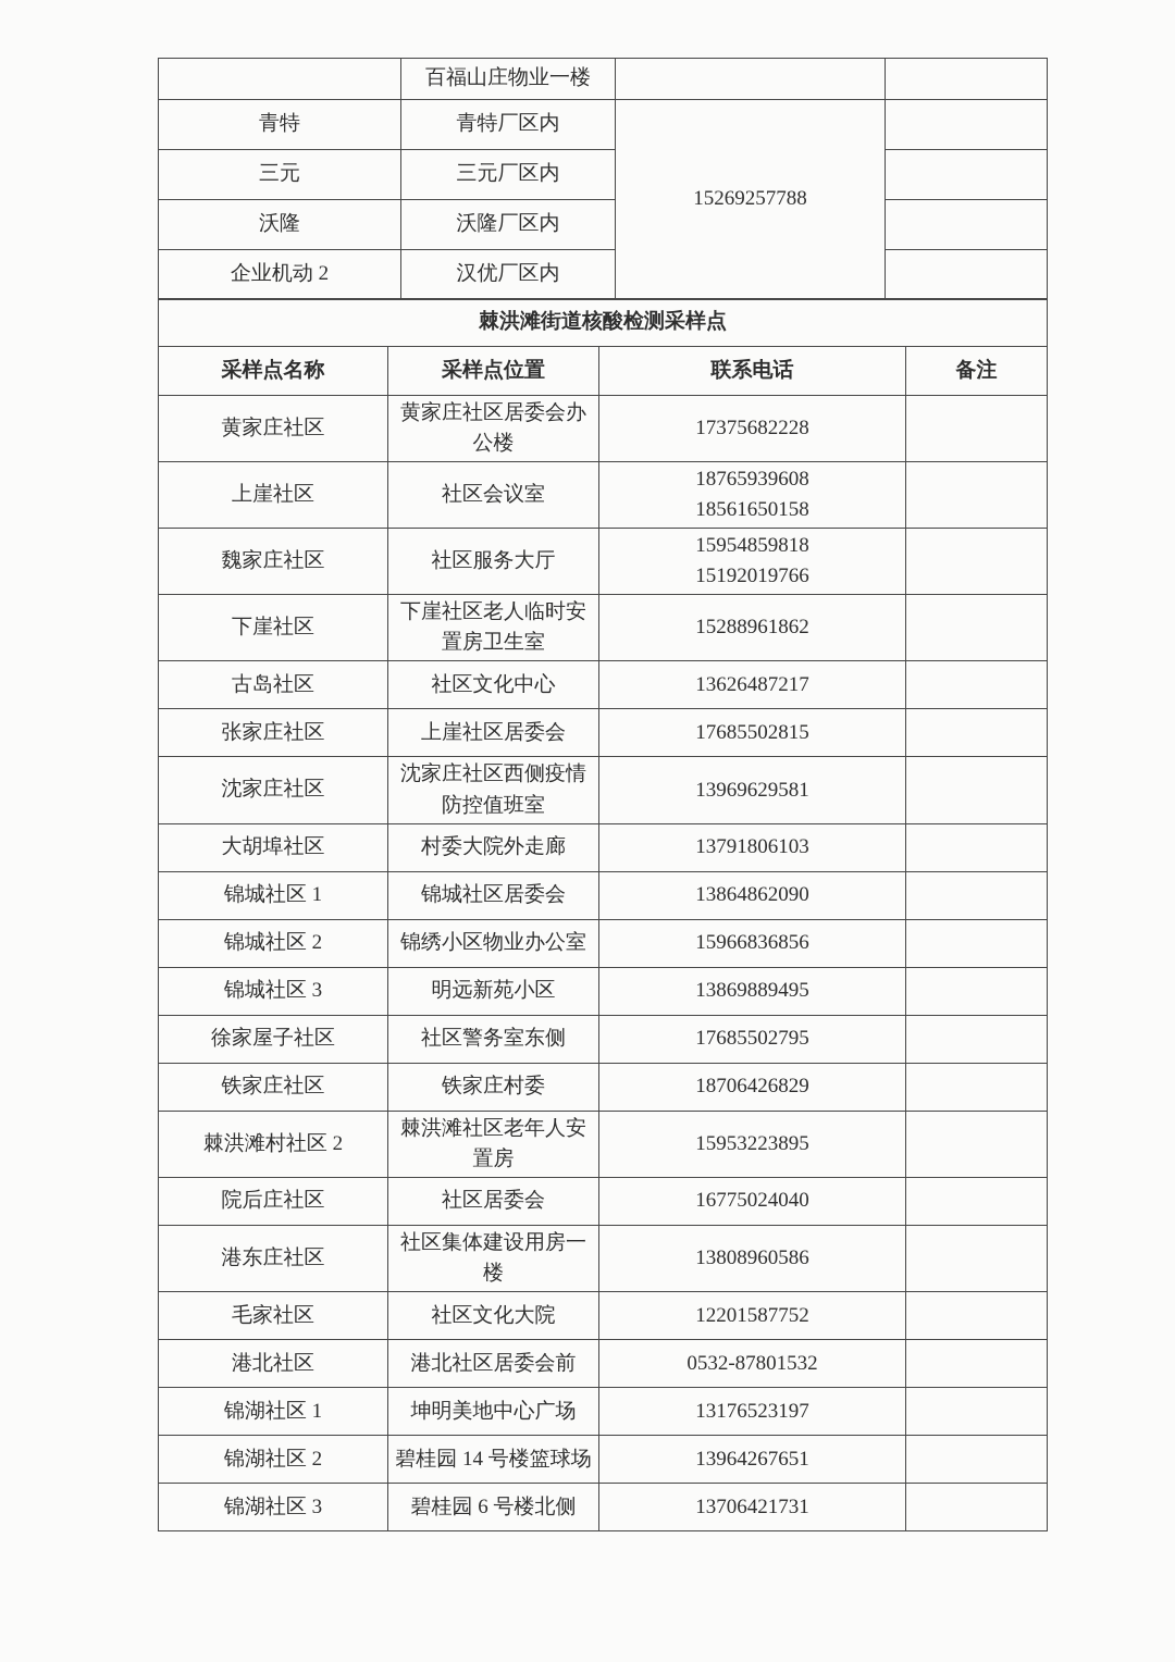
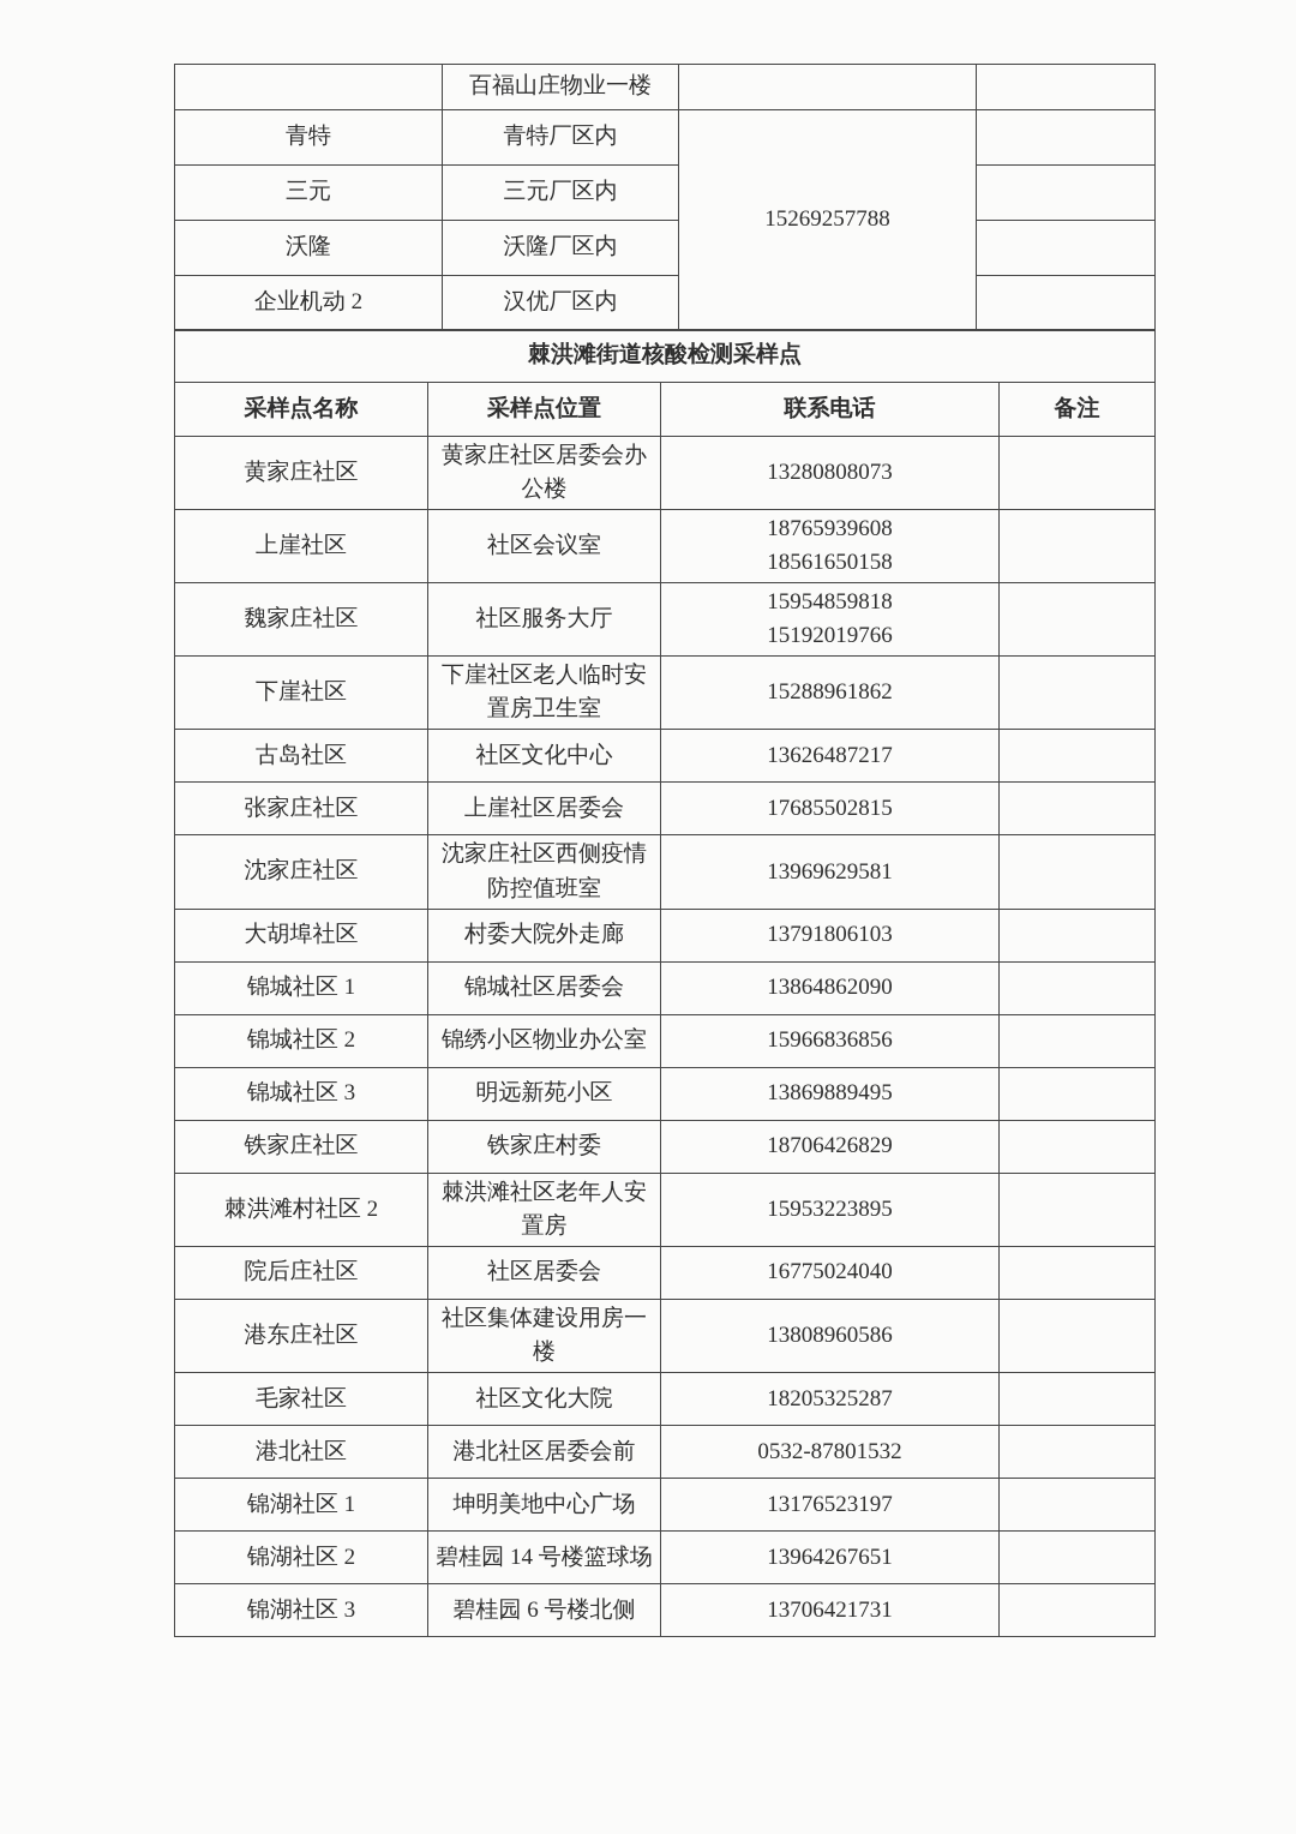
  	百福山庄物业一楼
  青特	青特厂区内	15269257788
  三元	三元厂区内
  沃隆	沃隆厂区内
  企业机动 2	汉优厂区内
  棘洪滩街道核酸检测采样点
  采样点名称	采样点位置	联系电话	备注
- 黄家庄社区	黄家庄社区居委会办公楼	17375682228
+ 黄家庄社区	黄家庄社区居委会办公楼	13280808073
  上崖社区	社区会议室	1876593960818561650158
  魏家庄社区	社区服务大厅	1595485981815192019766
  下崖社区	下崖社区老人临时安置房卫生室	15288961862
  古岛社区	社区文化中心	13626487217
  张家庄社区	上崖社区居委会	17685502815
  沈家庄社区	沈家庄社区西侧疫情防控值班室	13969629581
  大胡埠社区	村委大院外走廊	13791806103
  锦城社区 1	锦城社区居委会	13864862090
  锦城社区 2	锦绣小区物业办公室	15966836856
  锦城社区 3	明远新苑小区	13869889495
- 徐家屋子社区	社区警务室东侧	17685502795
  铁家庄社区	铁家庄村委	18706426829
  棘洪滩村社区 2	棘洪滩社区老年人安置房	15953223895
  院后庄社区	社区居委会	16775024040
  港东庄社区	社区集体建设用房一楼	13808960586
- 毛家社区	社区文化大院	12201587752
+ 毛家社区	社区文化大院	18205325287
  港北社区	港北社区居委会前	0532-87801532
  锦湖社区 1	坤明美地中心广场	13176523197
  锦湖社区 2	碧桂园 14 号楼篮球场	13964267651
  锦湖社区 3	碧桂园 6 号楼北侧	13706421731
